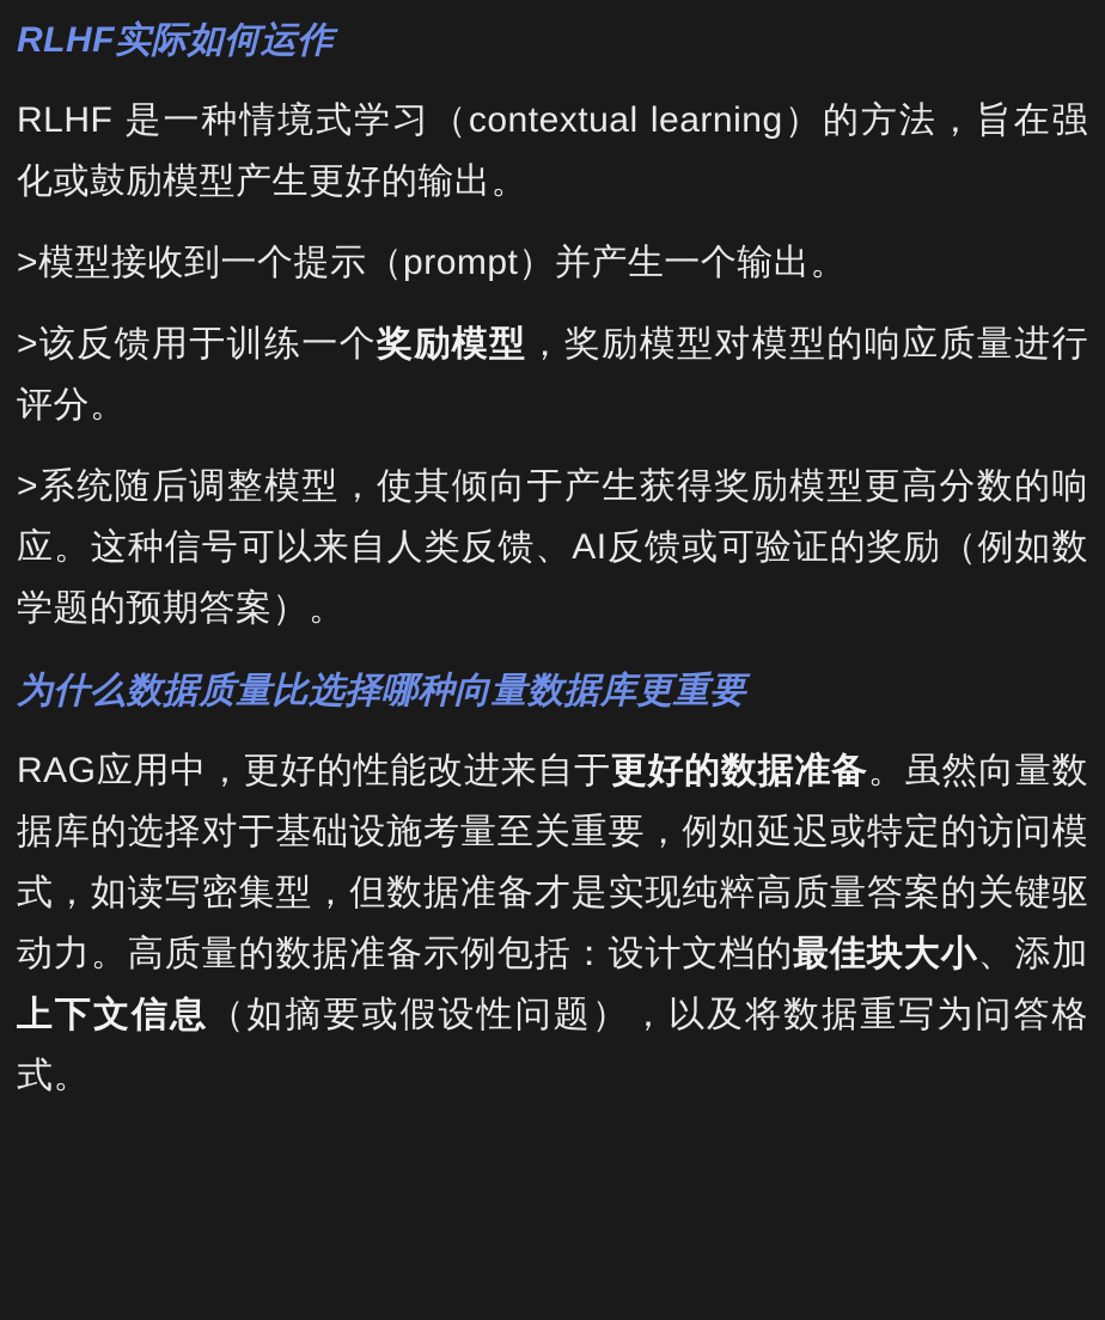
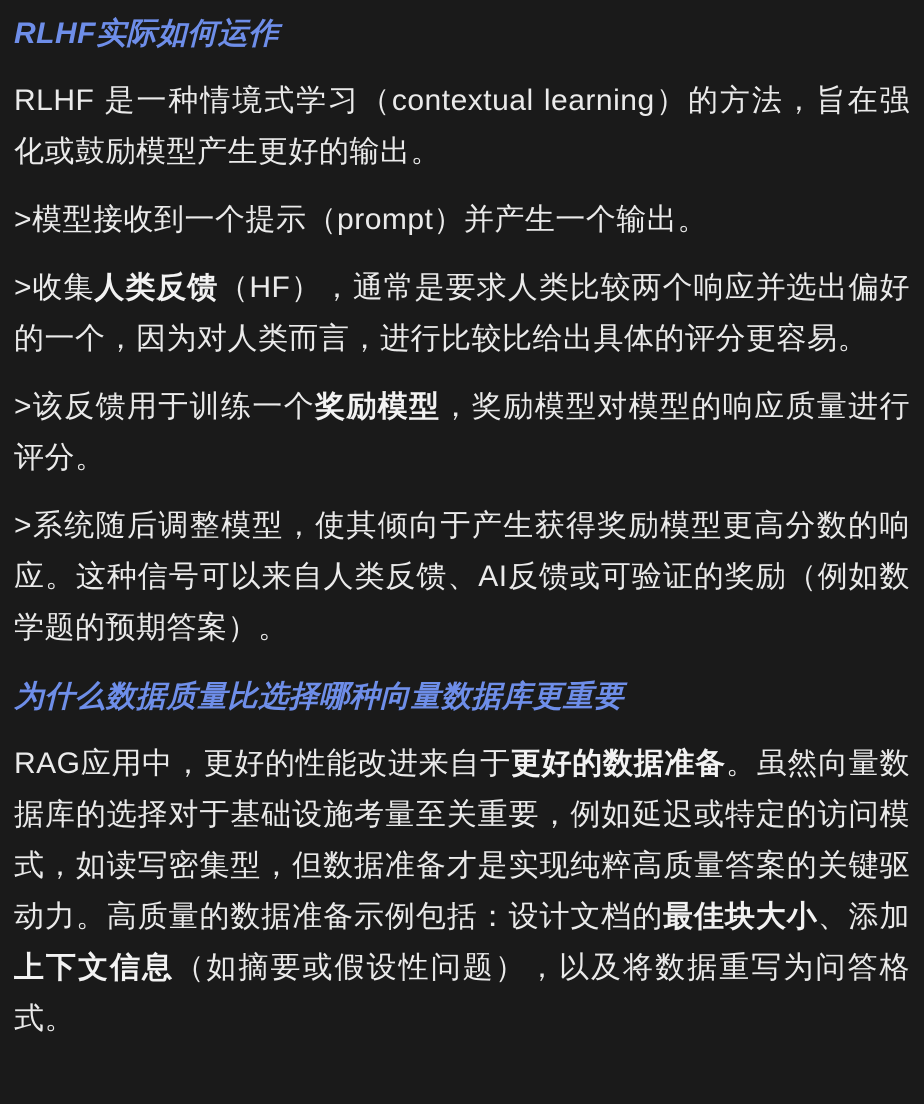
  RLHF实际如何运作
  RLHF 是一种情境式学习（contextual learning）的方法，旨在强化或鼓励模型产生更好的输出。
  >模型接收到一个提示（prompt）并产生一个输出。
+ >收集人类反馈（HF），通常是要求人类比较两个响应并选出偏好的一个，因为对人类而言，进行比较比给出具体的评分更容易。
  >该反馈用于训练一个奖励模型，奖励模型对模型的响应质量进行评分。
  >系统随后调整模型，使其倾向于产生获得奖励模型更高分数的响应。这种信号可以来自人类反馈、AI反馈或可验证的奖励（例如数学题的预期答案）。
  为什么数据质量比选择哪种向量数据库更重要
  RAG应用中，更好的性能改进来自于更好的数据准备。虽然向量数据库的选择对于基础设施考量至关重要，例如延迟或特定的访问模式，如读写密集型，但数据准备才是实现纯粹高质量答案的关键驱动力。高质量的数据准备示例包括：设计文档的最佳块大小、添加上下文信息（如摘要或假设性问题），以及将数据重写为问答格式。
